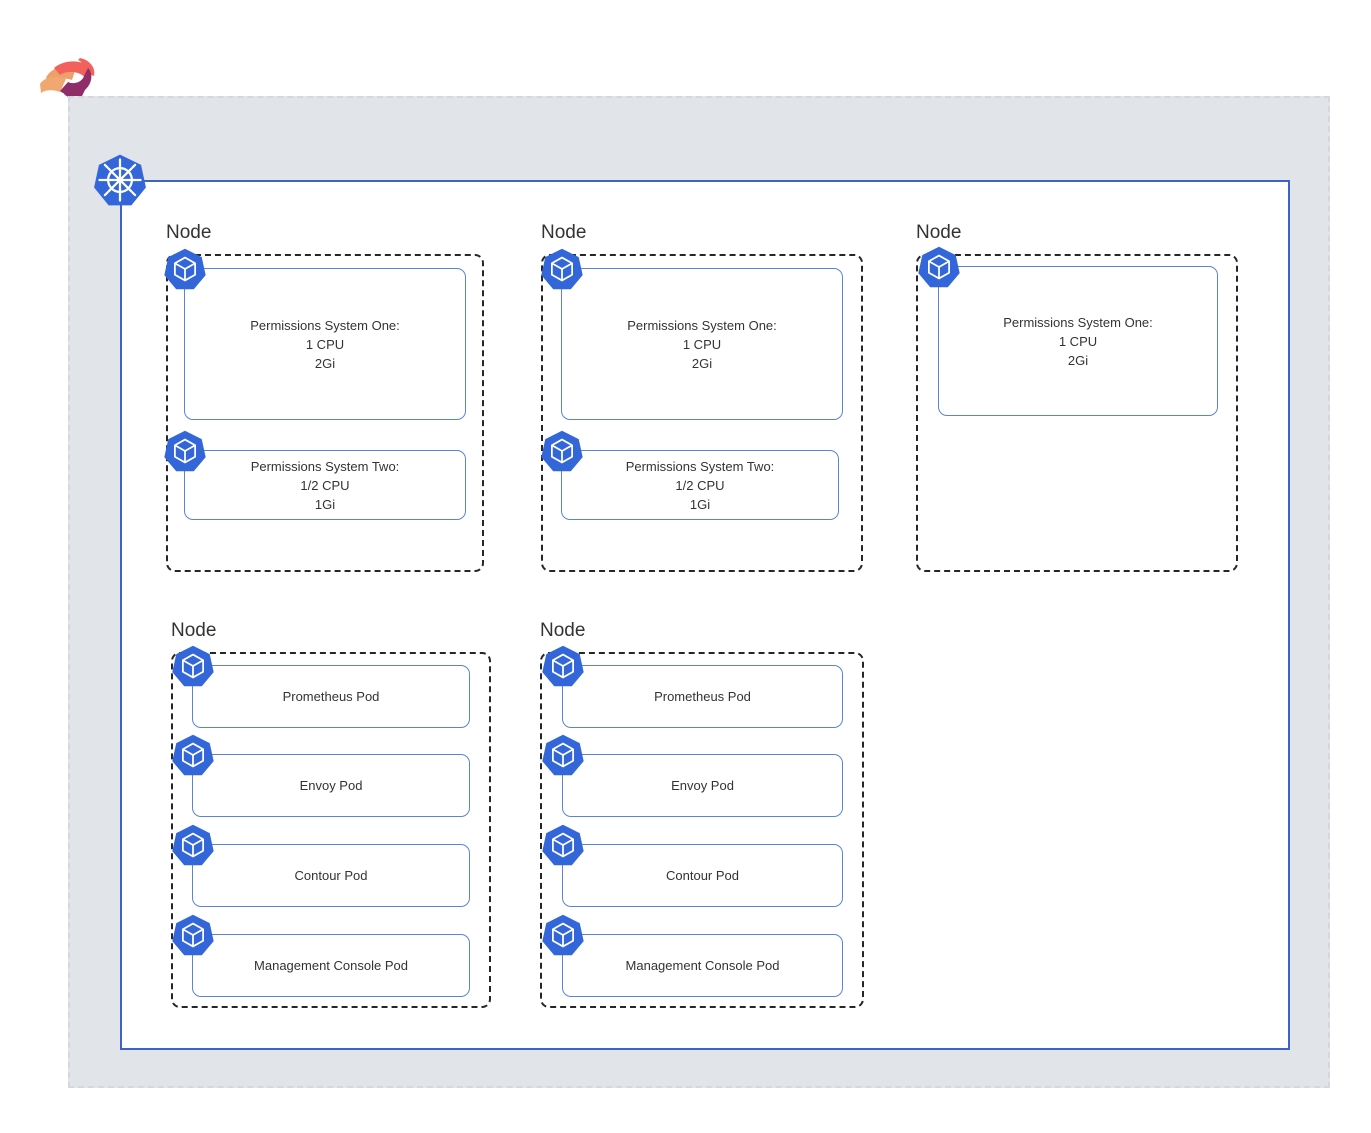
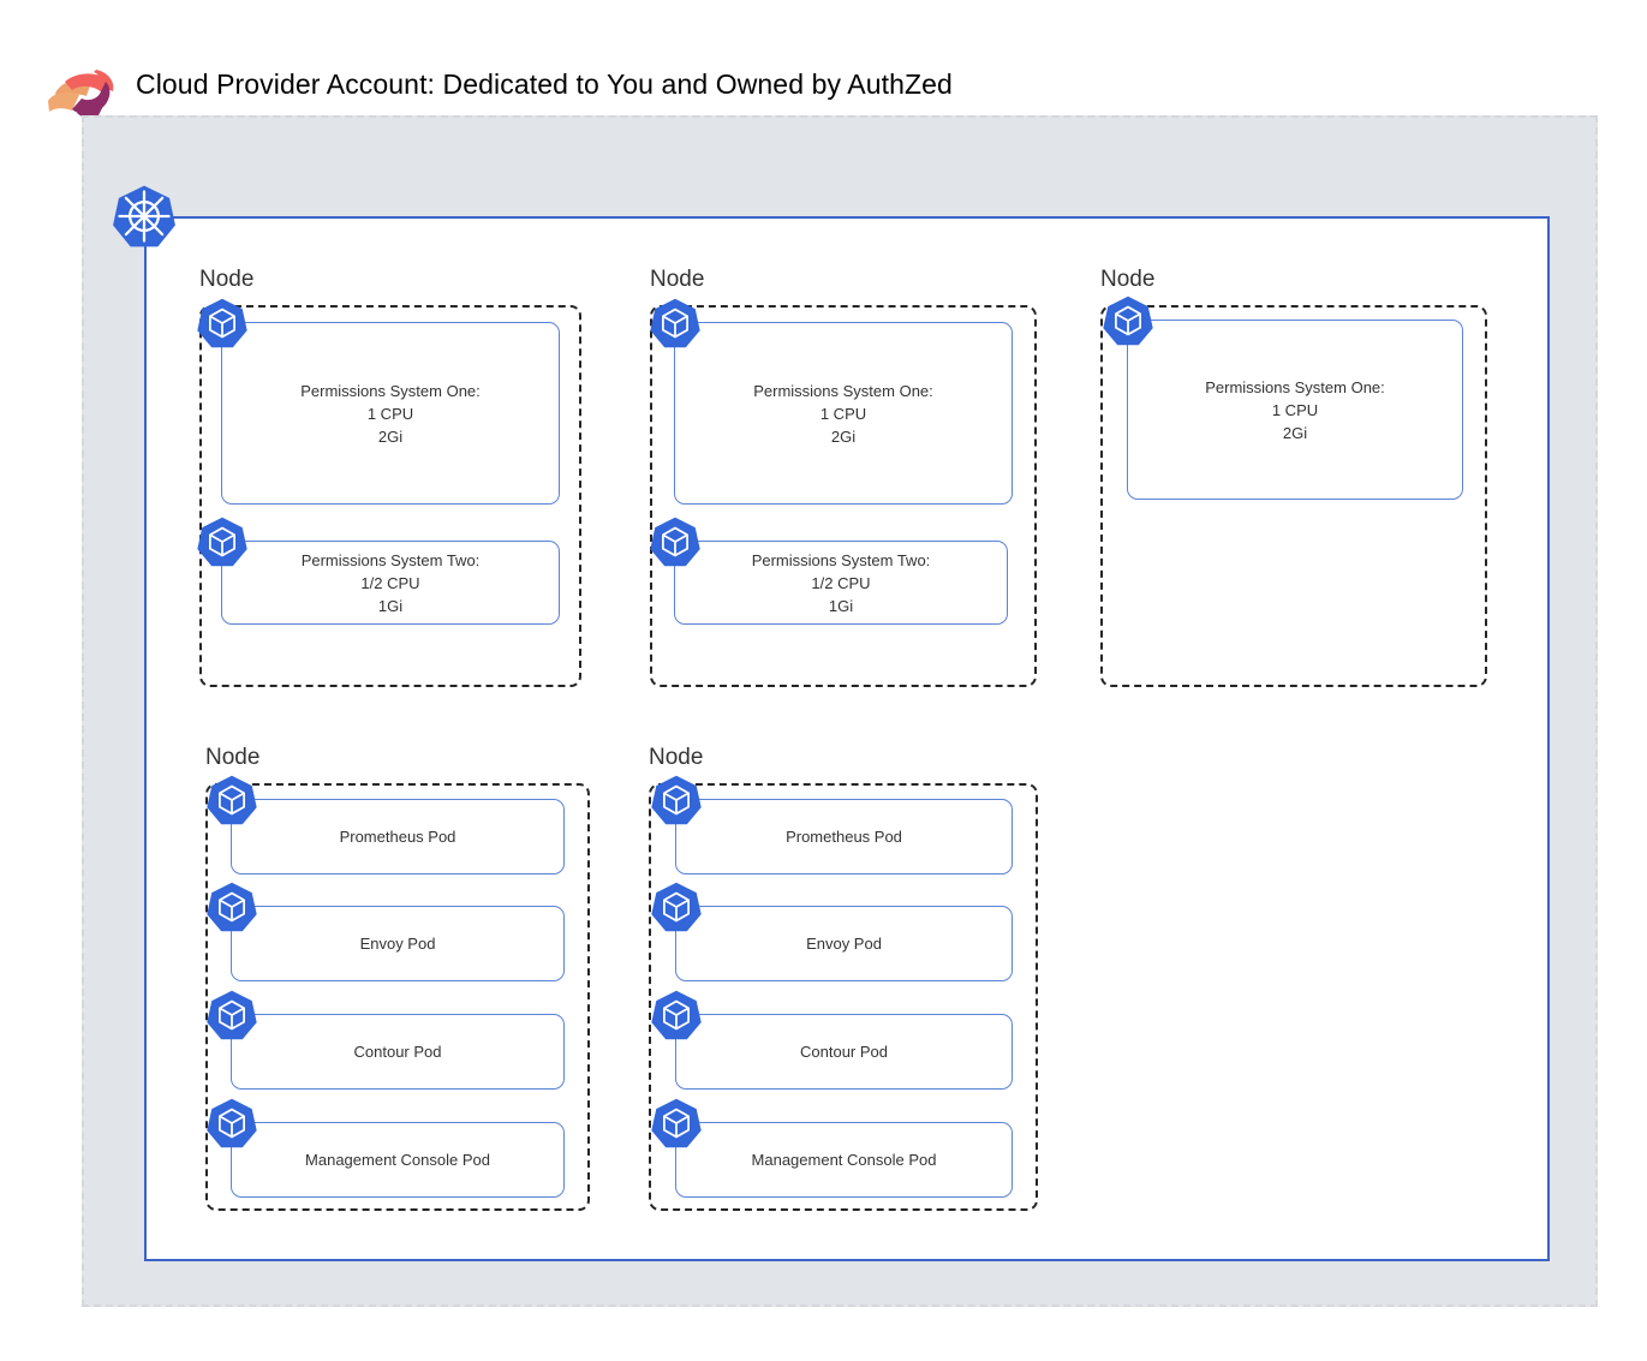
+ Cloud Provider Account: Dedicated to You and Owned by AuthZed
  Node
  Permissions System One:
  1 CPU
  2Gi
  Permissions System Two:
  1/2 CPU
  1Gi
  Node
  Permissions System One:
  1 CPU
  2Gi
  Permissions System Two:
  1/2 CPU
  1Gi
  Node
  Permissions System One:
  1 CPU
  2Gi
  Node
  Prometheus Pod
  Envoy Pod
  Contour Pod
  Management Console Pod
  Node
  Prometheus Pod
  Envoy Pod
  Contour Pod
  Management Console Pod
